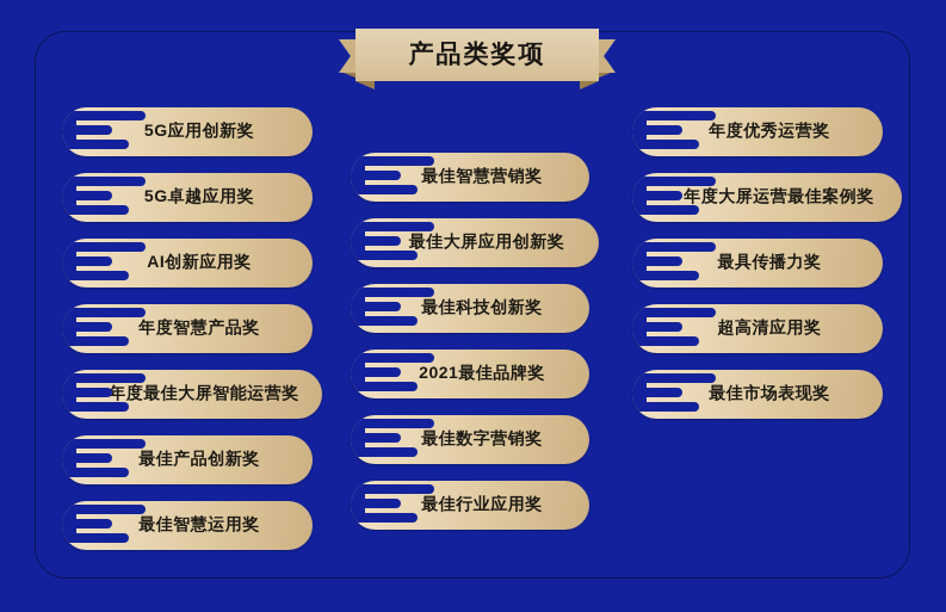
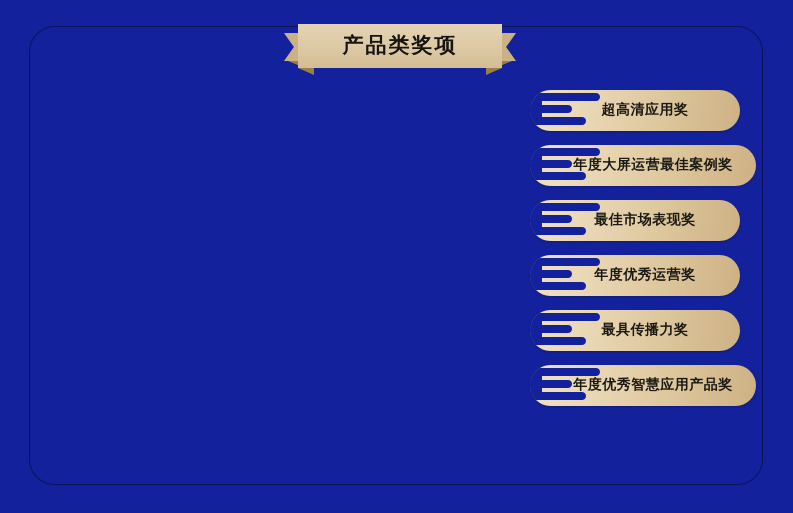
  产品类奖项
- 5G应用创新奖
- 5G卓越应用奖
- AI创新应用奖
- 年度智慧产品奖
- 年度最佳大屏智能运营奖
- 最佳产品创新奖
- 最佳智慧运用奖
- 最佳智慧营销奖
- 最佳大屏应用创新奖
- 最佳科技创新奖
- 2021最佳品牌奖
- 最佳数字营销奖
- 最佳行业应用奖
- 年度优秀运营奖
+ 超高清应用奖
  年度大屏运营最佳案例奖
- 最具传播力奖
+ 最佳市场表现奖
- 超高清应用奖
+ 年度优秀运营奖
- 最佳市场表现奖
+ 最具传播力奖
+ 年度优秀智慧应用产品奖
